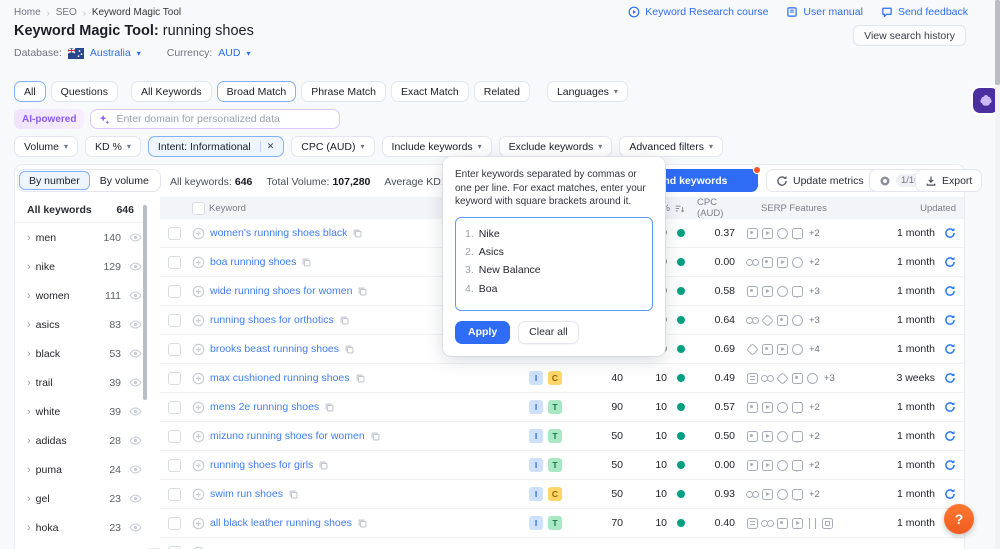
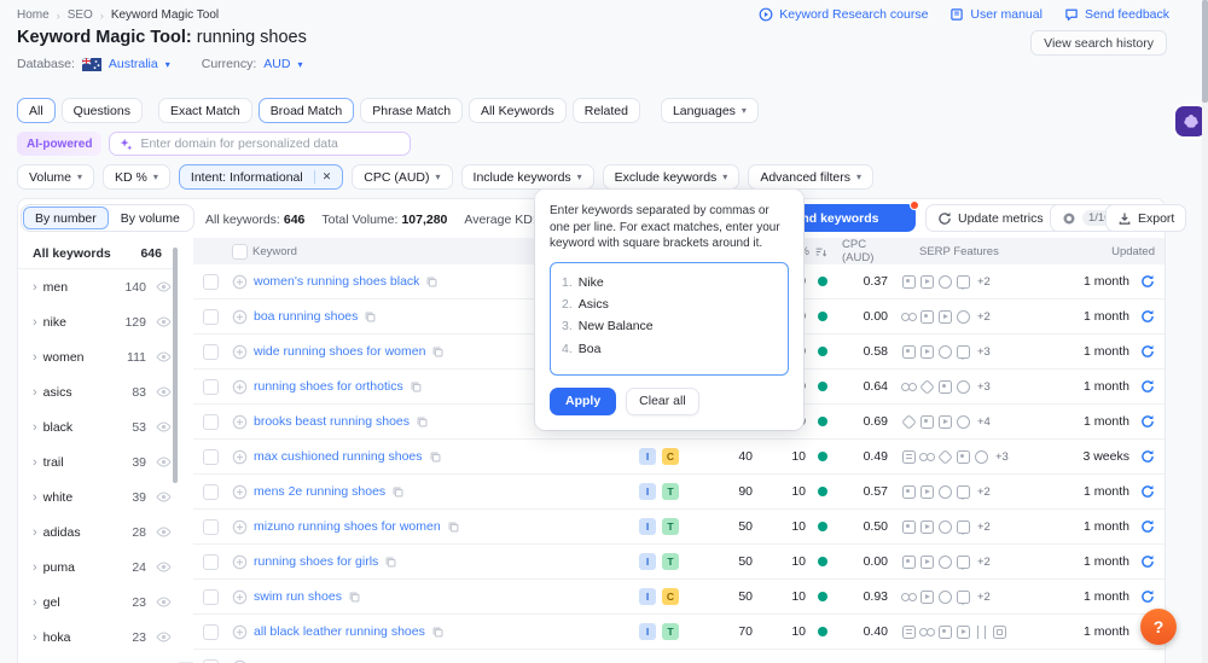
  Home
  ›
  SEO
  ›
  Keyword Magic Tool
  Keyword Research course
  User manual
  Send feedback
  Keyword Magic Tool: running shoes
  View search history
  Database:
  Australia
  ▾
  Currency:
  AUD
  ▾
  All
  Questions
- All Keywords
+ Exact Match
  Broad Match
  Phrase Match
- Exact Match
+ All Keywords
  Related
  Languages
  ▾
  AI-powered
  Enter domain for personalized data
  Volume
  ▾
  KD %
  ▾
  Intent: Informational
  ✕
  CPC (AUD)
  ▾
  Include keywords
  ▾
  Exclude keywords
  ▾
  Advanced filters
  ▾
  By number
  By volume
  All keywords: 646
  Total Volume: 107,280
  nd keywords
  Update metrics
  1/1
  Export
  All keywords
  646
  ›
  men
  140
  ›
  nike
  129
  ›
  women
  111
  ›
  asics
  83
  ›
  black
  53
  ›
  trail
  39
  ›
  white
  39
  ›
  adidas
  28
  ›
  puma
  24
  ›
  gel
  23
  ›
  hoka
  23
  Keyword
  CPC (AUD)
  SERP Features
  Updated
  women's running shoes black
  0.37
  +2
  1 month
  boa running shoes
  0.00
  +2
  1 month
  wide running shoes for women
  0.58
  +3
  1 month
  running shoes for orthotics
  0.64
  +3
  1 month
  brooks beast running shoes
  0.69
  +4
  1 month
  max cushioned running shoes
  I
  C
  40
  10
  0.49
  +3
  3 weeks
  mens 2e running shoes
  I
  T
  90
  10
  0.57
  +2
  1 month
  mizuno running shoes for women
  I
  T
  50
  10
  0.50
  +2
  1 month
  running shoes for girls
  I
  T
  50
  10
  0.00
  +2
  1 month
  swim run shoes
  I
  C
  50
  10
  0.93
  +2
  1 month
  all black leather running shoes
  I
  T
  70
  10
  0.40
  1 month
  Enter keywords separated by commas or one per line. For exact matches, enter your keyword with square brackets around it.
  1.
  Nike
  2.
  Asics
  3.
  New Balance
  4.
  Boa
  Apply
  Clear all
  ?
